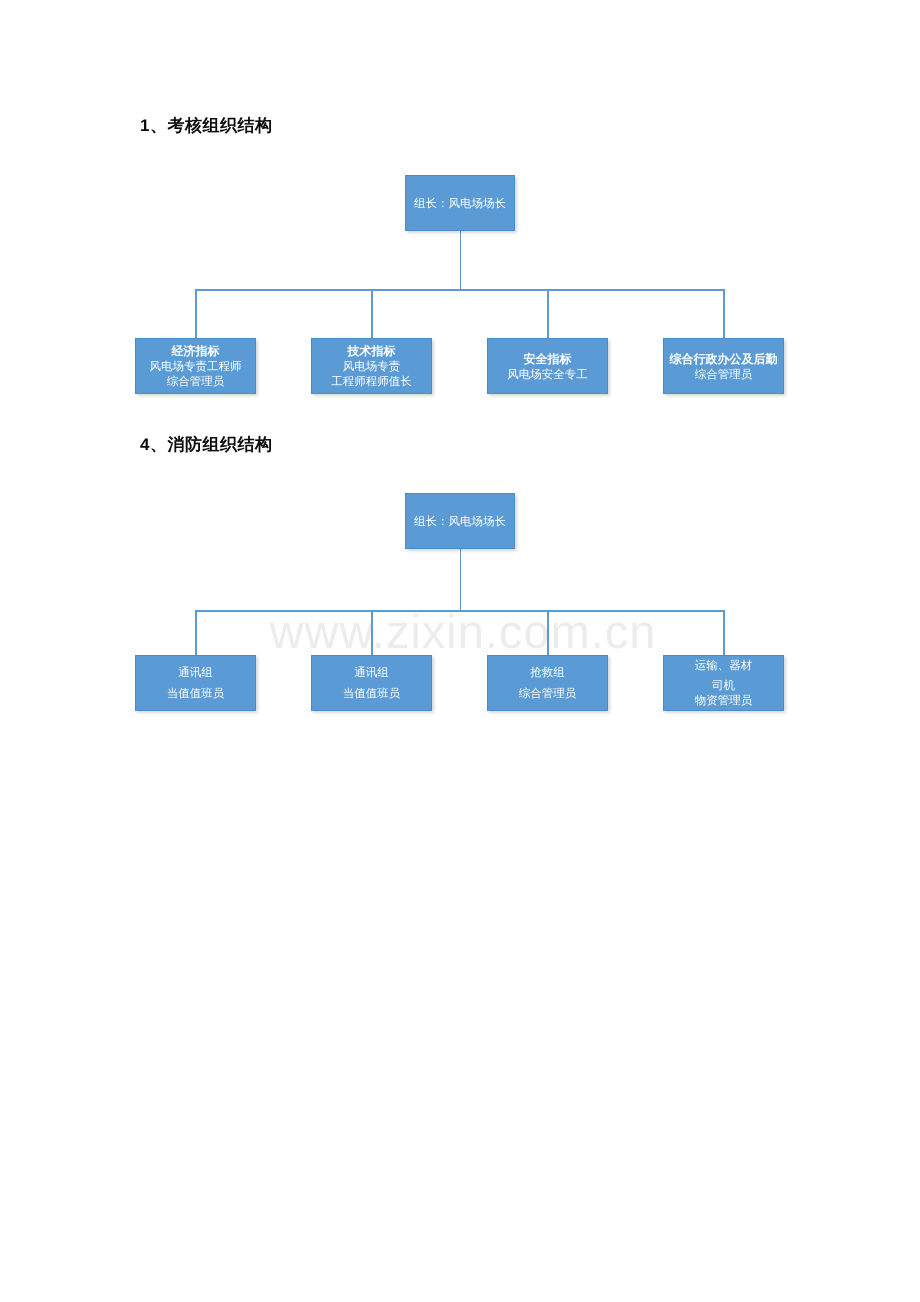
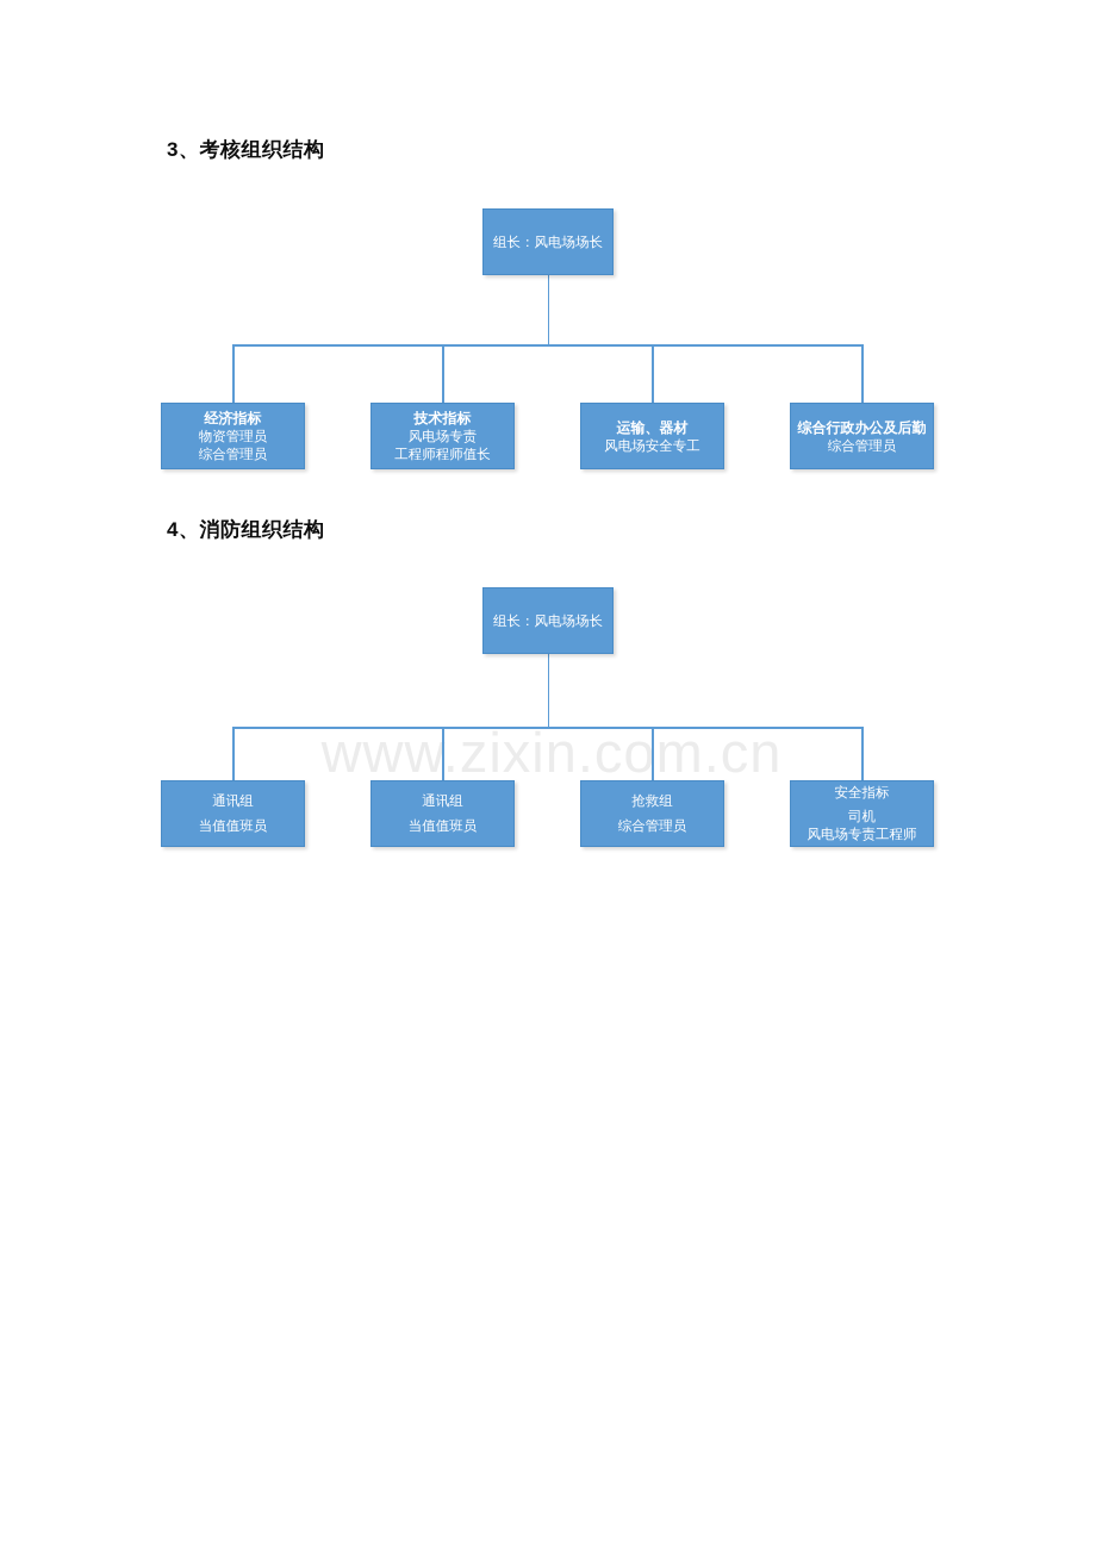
  www.zixin.com.cn
- 1、考核组织结构
+ 3、考核组织结构
  组长：风电场场长
  经济指标
- 风电场专责工程师
+ 物资管理员
  综合管理员
  技术指标
  风电场专责
  工程师程师值长
- 安全指标
+ 运输、器材
  风电场安全专工
  综合行政办公及后勤
  综合管理员
  4、消防组织结构
  组长：风电场场长
  通讯组
  当值值班员
  通讯组
  当值值班员
  抢救组
  综合管理员
- 运输、器材
+ 安全指标
  司机
- 物资管理员
+ 风电场专责工程师
